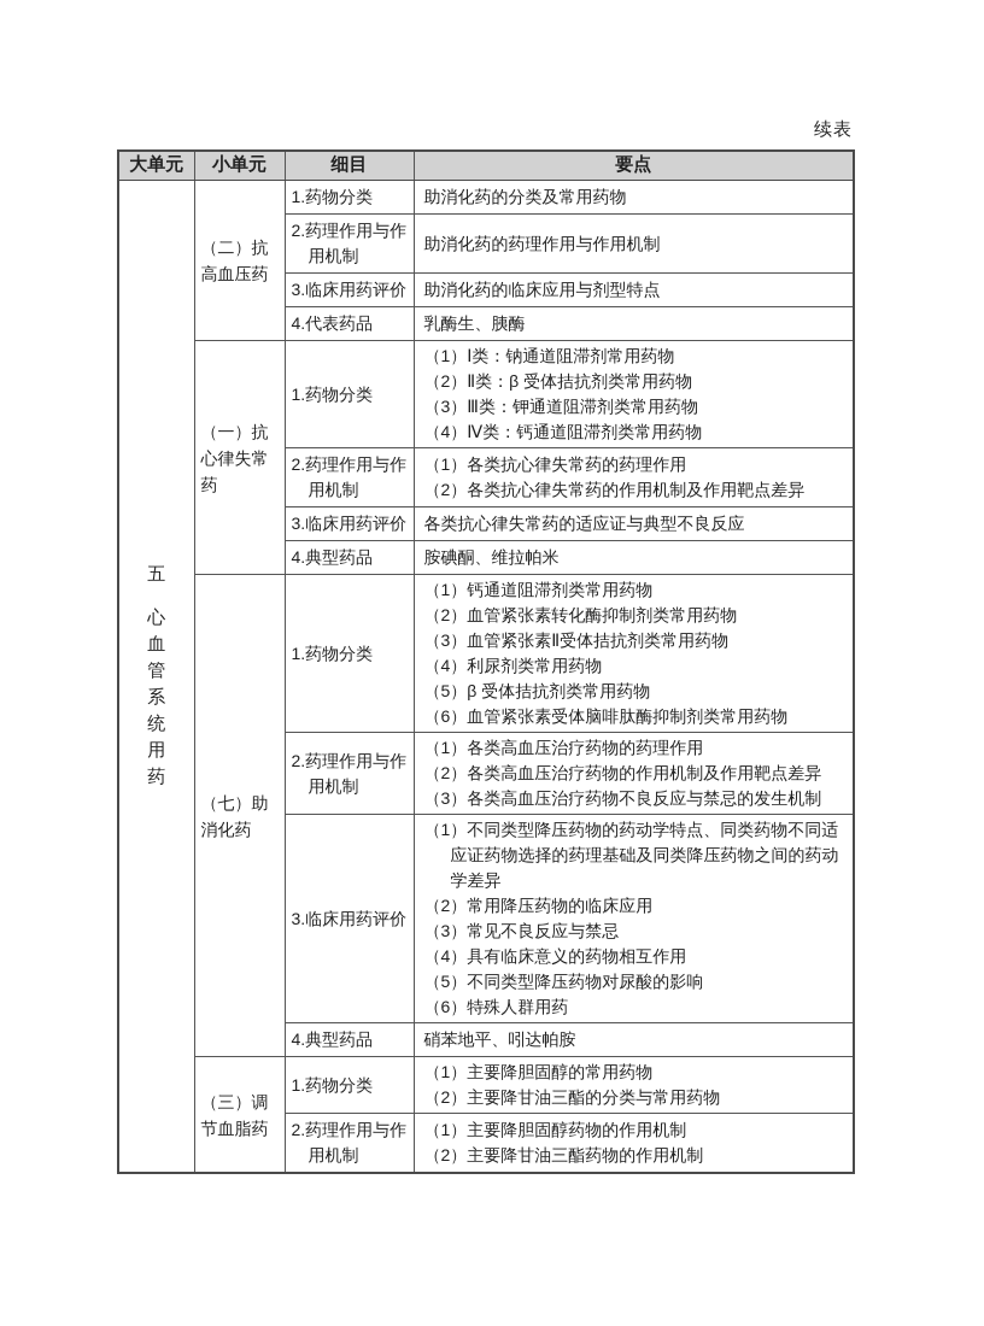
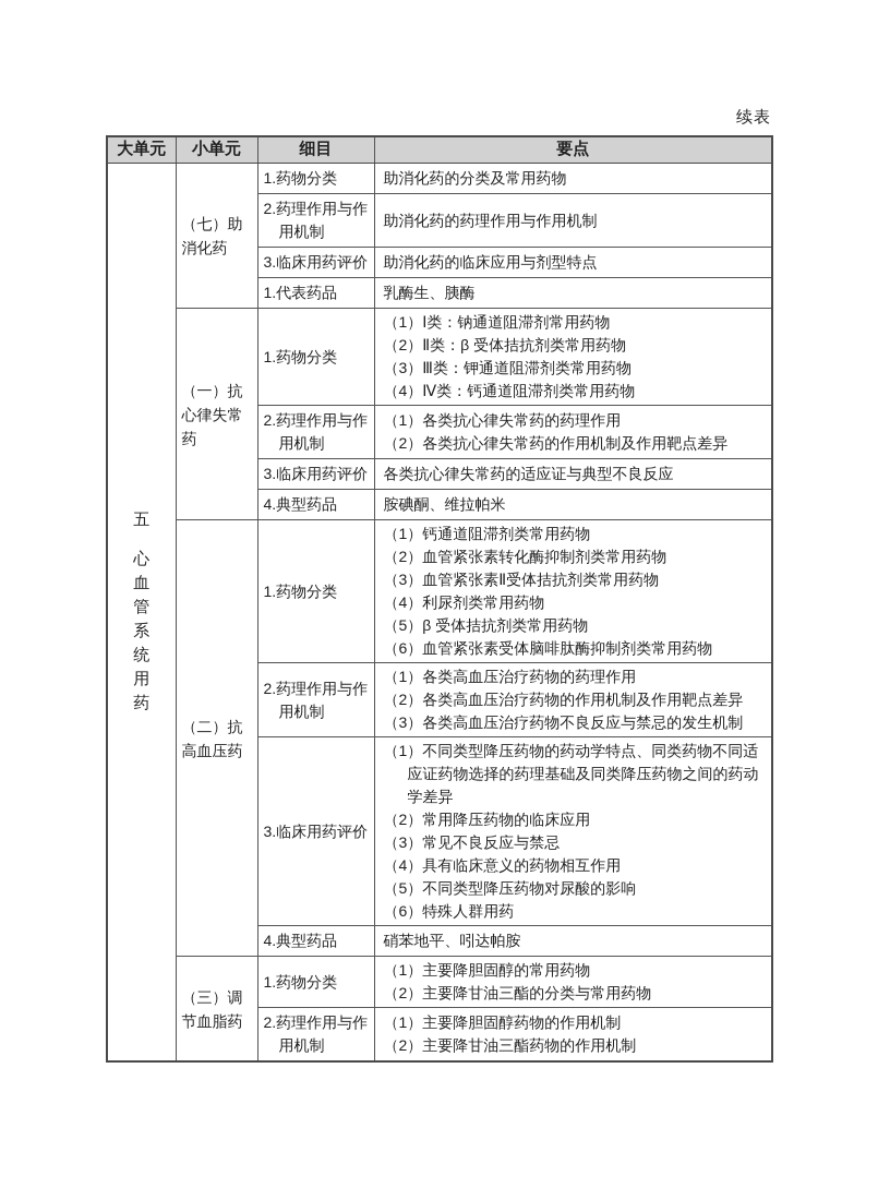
  续表
  大单元	小单元	细目	要点
- 五心血管系统用药	（二）抗高血压药	1.药物分类	助消化药的分类及常用药物
+ 五心血管系统用药	（七）助消化药	1.药物分类	助消化药的分类及常用药物
  2.药理作用与作用机制	助消化药的药理作用与作用机制
  3.临床用药评价	助消化药的临床应用与剂型特点
- 4.代表药品	乳酶生、胰酶
+ 1.代表药品	乳酶生、胰酶
  （一）抗心律失常药	1.药物分类	（1）Ⅰ类：钠通道阻滞剂常用药物（2）Ⅱ类：β 受体拮抗剂类常用药物（3）Ⅲ类：钾通道阻滞剂类常用药物（4）Ⅳ类：钙通道阻滞剂类常用药物
  2.药理作用与作用机制	（1）各类抗心律失常药的药理作用（2）各类抗心律失常药的作用机制及作用靶点差异
  3.临床用药评价	各类抗心律失常药的适应证与典型不良反应
  4.典型药品	胺碘酮、维拉帕米
- （七）助消化药	1.药物分类	（1）钙通道阻滞剂类常用药物（2）血管紧张素转化酶抑制剂类常用药物（3）血管紧张素Ⅱ受体拮抗剂类常用药物（4）利尿剂类常用药物（5）β 受体拮抗剂类常用药物（6）血管紧张素受体脑啡肽酶抑制剂类常用药物
+ （二）抗高血压药	1.药物分类	（1）钙通道阻滞剂类常用药物（2）血管紧张素转化酶抑制剂类常用药物（3）血管紧张素Ⅱ受体拮抗剂类常用药物（4）利尿剂类常用药物（5）β 受体拮抗剂类常用药物（6）血管紧张素受体脑啡肽酶抑制剂类常用药物
  2.药理作用与作用机制	（1）各类高血压治疗药物的药理作用（2）各类高血压治疗药物的作用机制及作用靶点差异（3）各类高血压治疗药物不良反应与禁忌的发生机制
  3.临床用药评价	（1）不同类型降压药物的药动学特点、同类药物不同适应证药物选择的药理基础及同类降压药物之间的药动学差异（2）常用降压药物的临床应用（3）常见不良反应与禁忌（4）具有临床意义的药物相互作用（5）不同类型降压药物对尿酸的影响（6）特殊人群用药
  4.典型药品	硝苯地平、吲达帕胺
  （三）调节血脂药	1.药物分类	（1）主要降胆固醇的常用药物（2）主要降甘油三酯的分类与常用药物
  2.药理作用与作用机制	（1）主要降胆固醇药物的作用机制（2）主要降甘油三酯药物的作用机制
